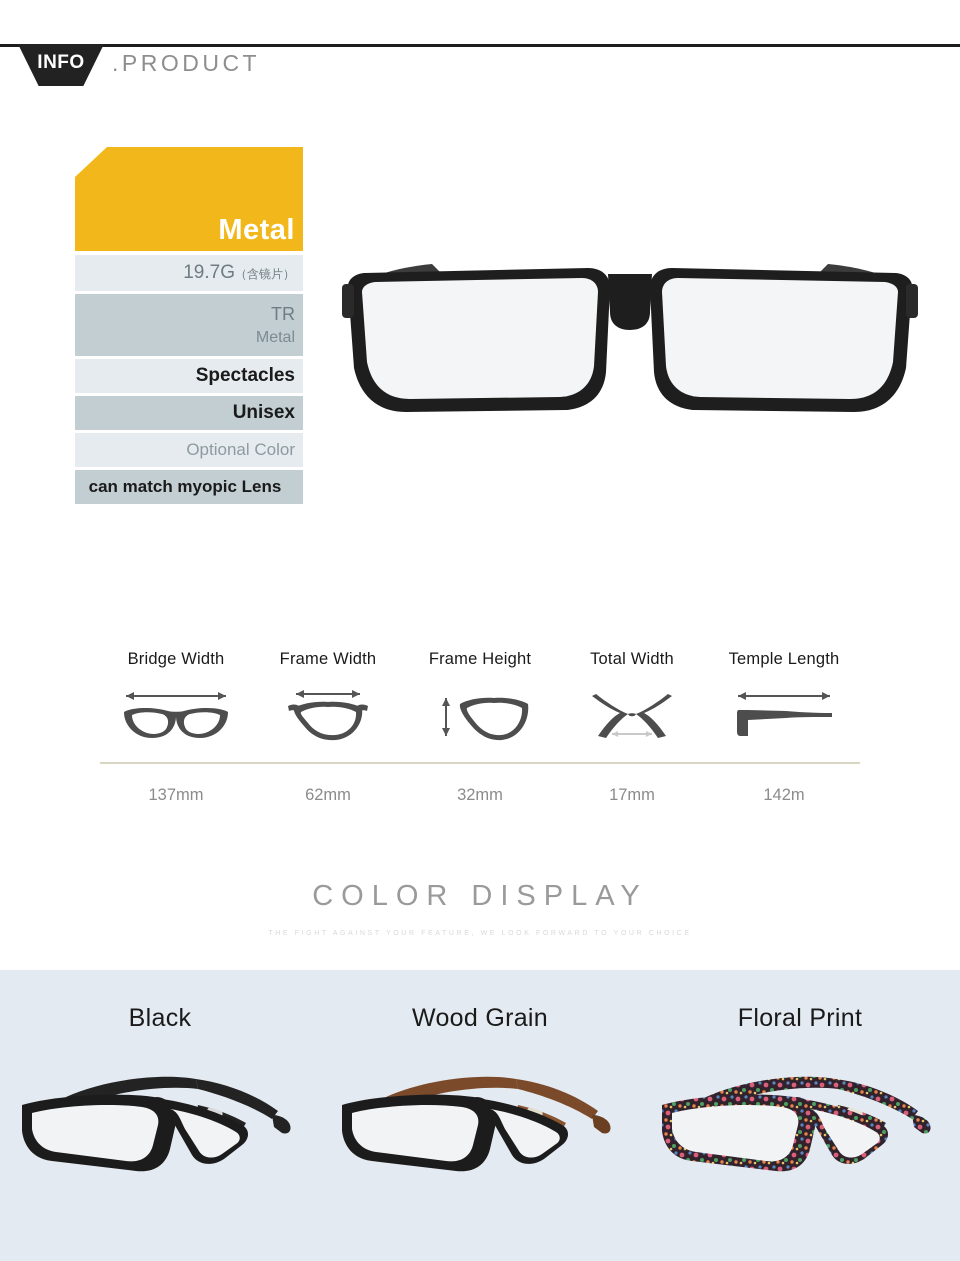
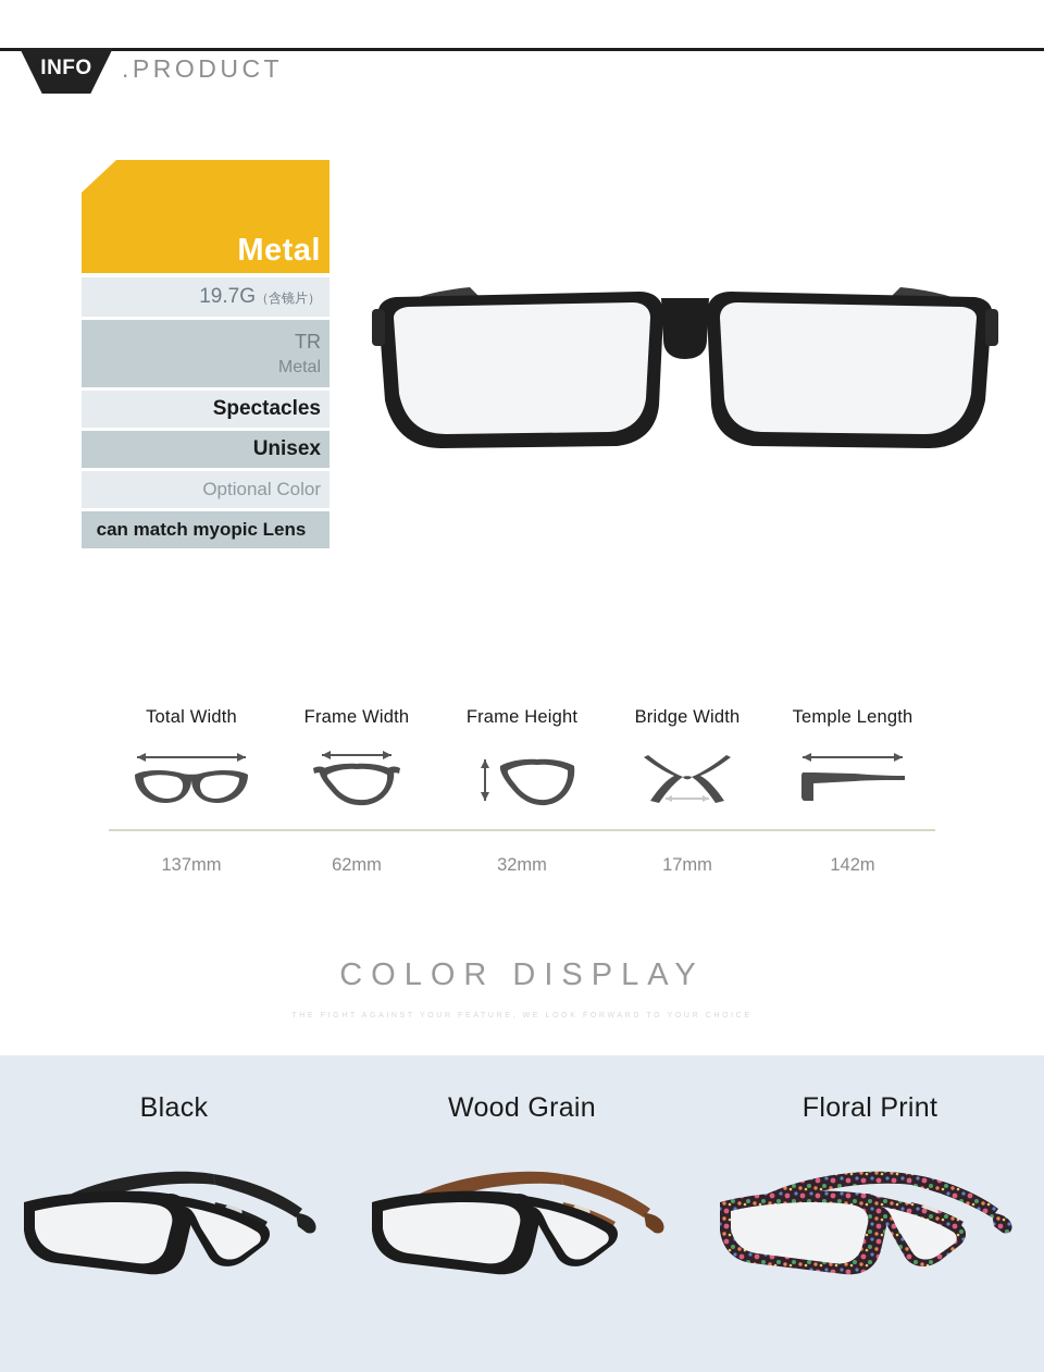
  INFO
  .PRODUCT
  Metal
  19.7G（含镜片）
  TR
  Metal
  Spectacles
  Unisex
  Optional Color
  can match myopic Lens
- Bridge Width
+ Total Width
  Frame Width
  Frame Height
- Total Width
+ Bridge Width
  Temple Length
  137mm
  62mm
  32mm
  17mm
  142m
  COLOR DISPLAY
  Black
  Wood Grain
  Floral Print
